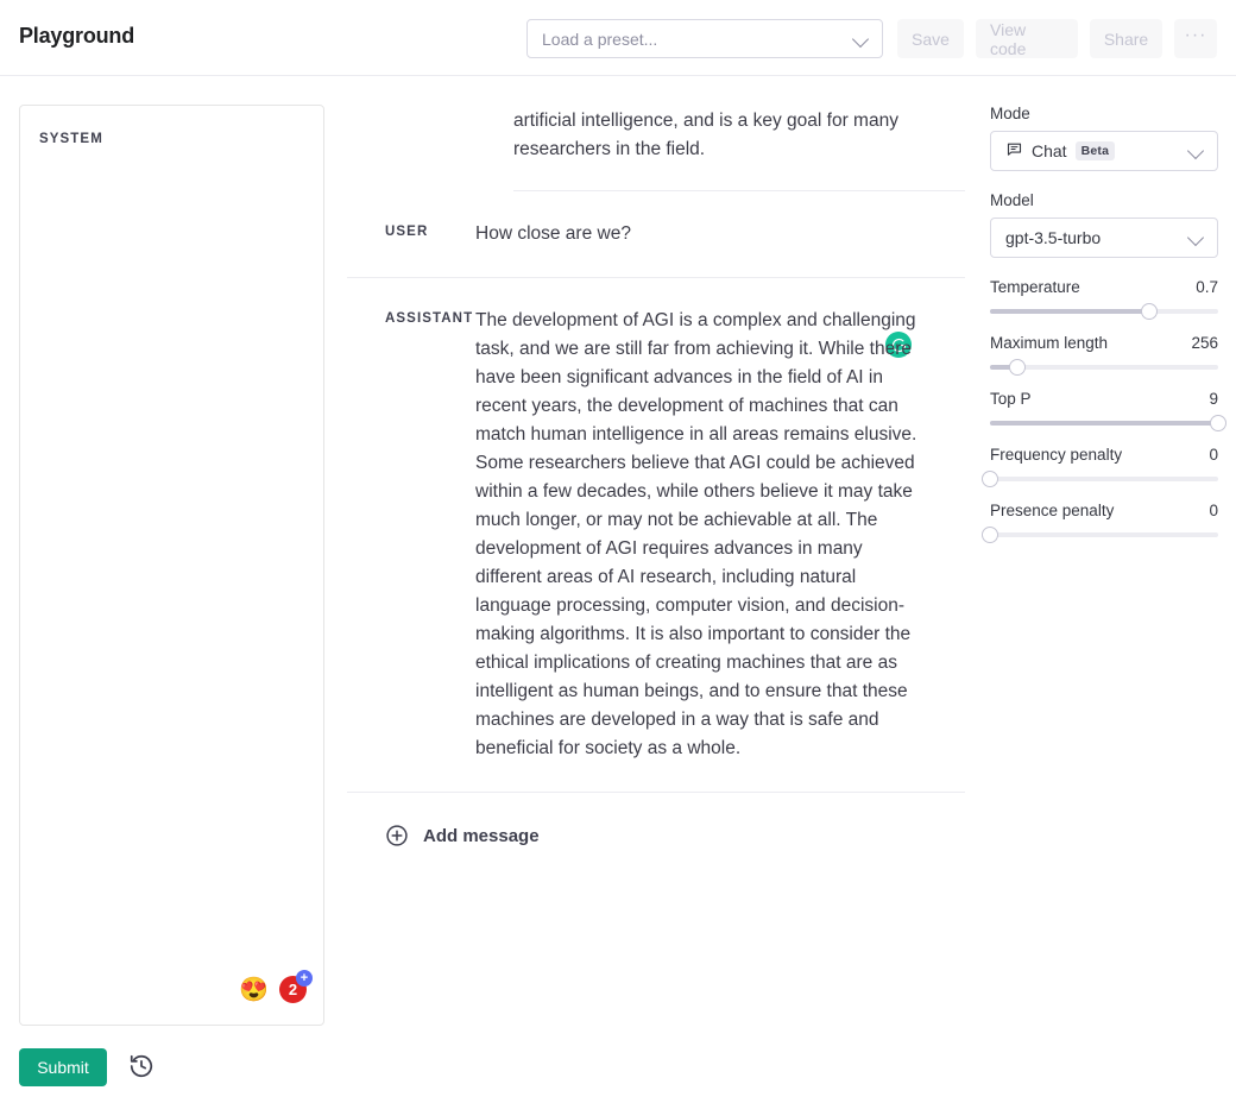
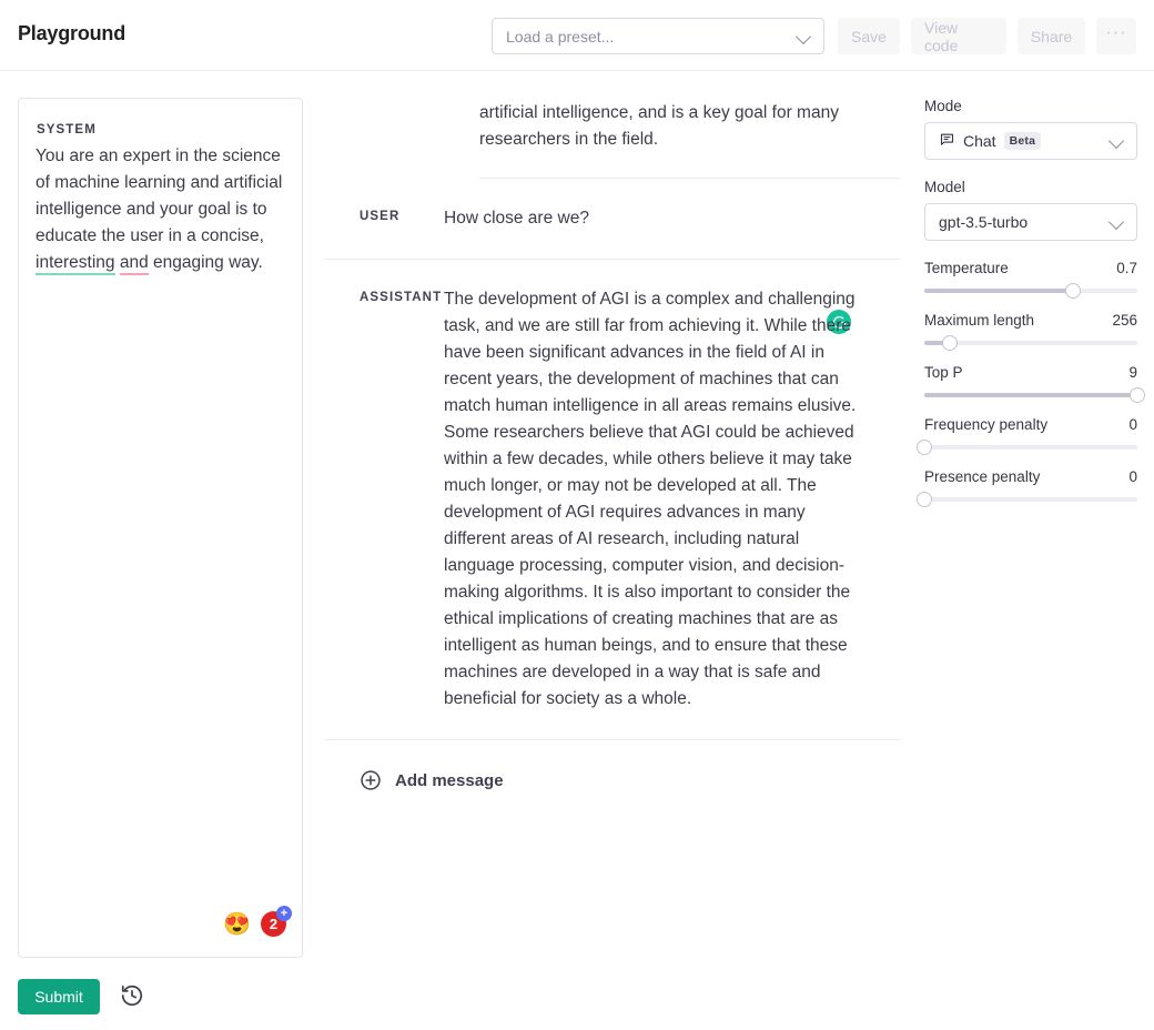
  Playground
  Load a preset...
  Save
  View code
  Share
  ···
  SYSTEM
+ You are an expert in the science of machine learning and artificial intelligence and your goal is to educate the user in a concise, interesting and engaging way.
  😍
  2
  +
  Submit
  artificial intelligence, and is a key goal for many researchers in the field.
  USER
  How close are we?
  ASSISTANT
- The development of AGI is a complex and challenging task, and we are still far from achieving it. While there have been significant advances in the field of AI in recent years, the development of machines that can match human intelligence in all areas remains elusive. Some researchers believe that AGI could be achieved within a few decades, while others believe it may take much longer, or may not be achievable at all. The development of AGI requires advances in many different areas of AI research, including natural language processing, computer vision, and decision-making algorithms. It is also important to consider the ethical implications of creating machines that are as intelligent as human beings, and to ensure that these machines are developed in a way that is safe and beneficial for society as a whole.
+ The development of AGI is a complex and challenging task, and we are still far from achieving it. While there have been significant advances in the field of AI in recent years, the development of machines that can match human intelligence in all areas remains elusive. Some researchers believe that AGI could be achieved within a few decades, while others believe it may take much longer, or may not be developed at all. The development of AGI requires advances in many different areas of AI research, including natural language processing, computer vision, and decision-making algorithms. It is also important to consider the ethical implications of creating machines that are as intelligent as human beings, and to ensure that these machines are developed in a way that is safe and beneficial for society as a whole.
  Add message
  Mode
  Chat
  Beta
  Model
  gpt-3.5-turbo
  Temperature
  0.7
  Maximum length
  256
  Top P
  9
  Frequency penalty
  0
  Presence penalty
  0
